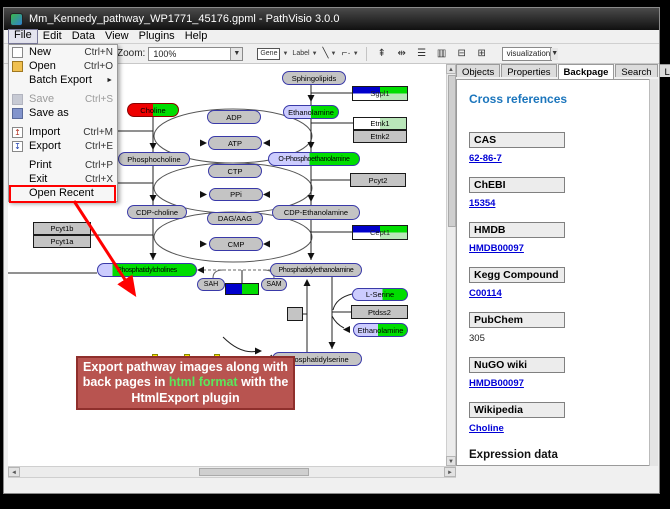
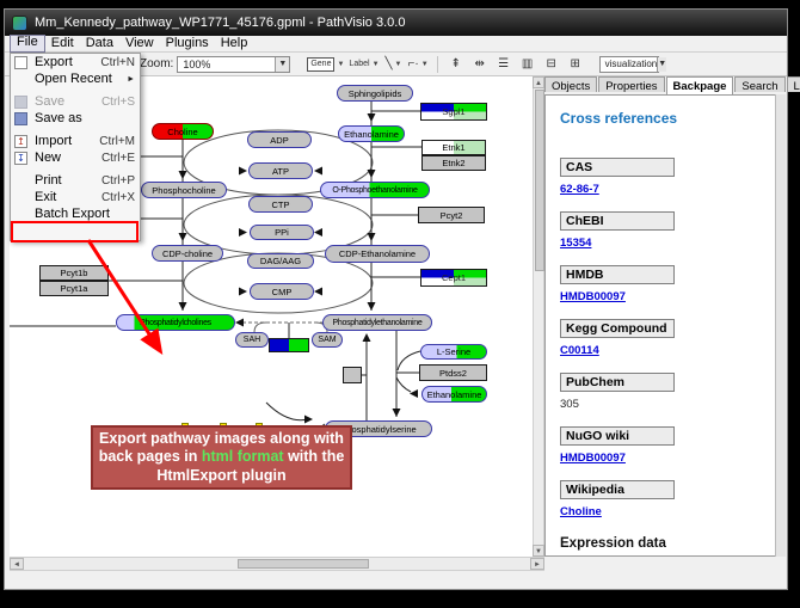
  Mm_Kennedy_pathway_WP1771_45176.gpml - PathVisio 3.0.0
  File
  Edit
  Data
  View
  Plugins
  Help
  Zoom:
  100%
  ╲
  ⌐·
  ⇞
  ⇹
  ☰
  ▥
  ⊟
  ⊞
  visualization
  Sphingolipids
  Sgpl1
  Choline
  ADP
  Ethanolamine
  Etnk1
  Etnk2
  ATP
  Phosphocholine
  CTP
  Pcyt2
  PPi
  CDP-choline
  DAG/AAG
  CDP-Ethanolamine
  Cept1
  Pcyt1b
  Pcyt1a
  CMP
  L-Serine
  Ptdss2
  Ethanolamine
  osphatidylserine
  Export pathway images along with back pages in html format with the HtmlExport plugin
  Objects
  Properties
  Backpage
  Search
  Cross references
  CAS
  62-86-7
  ChEBI
  15354
  HMDB
  HMDB00097
  Kegg Compound
  C00114
  PubChem
  305
  NuGO wiki
  HMDB00097
  Wikipedia
  Choline
  Expression data
- New
+ Export
  Ctrl+N
- Open
- Ctrl+O
- Batch Export
+ Open Recent
  Save
  Ctrl+S
  Save as
  ↥
  Import
  Ctrl+M
  ↧
- Export
+ New
  Ctrl+E
  Print
  Ctrl+P
  Exit
  Ctrl+X
- Open Recent
+ Batch Export
